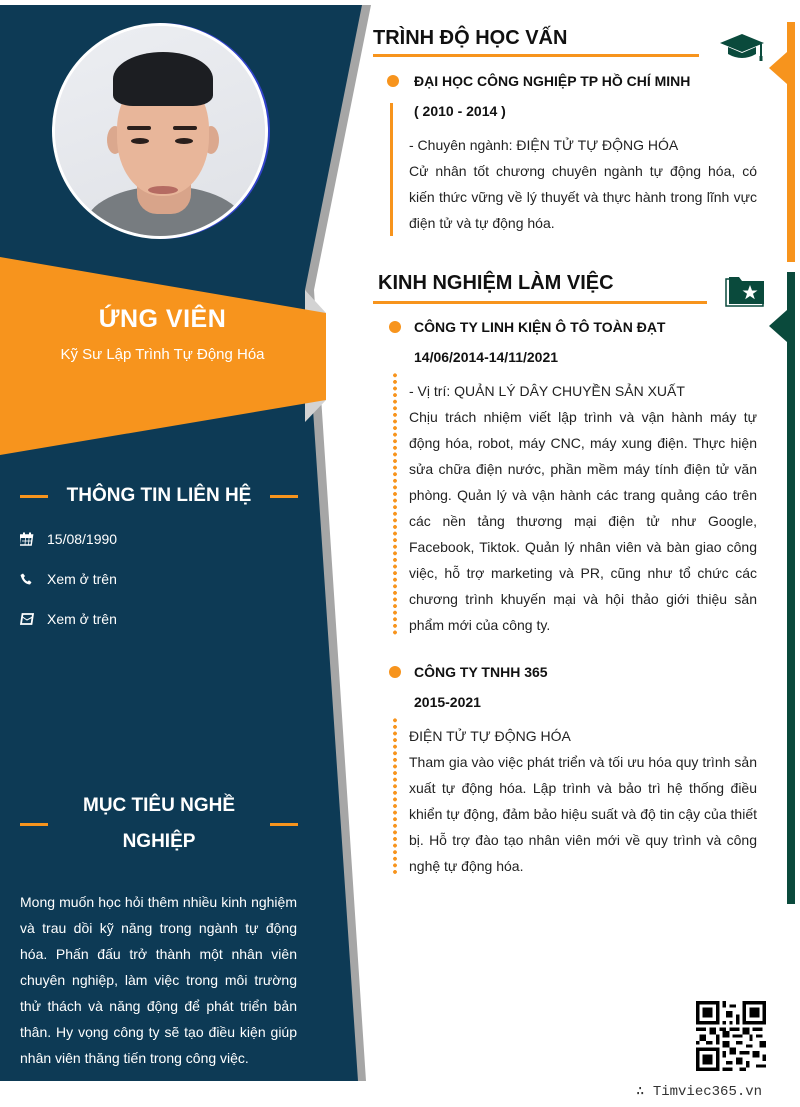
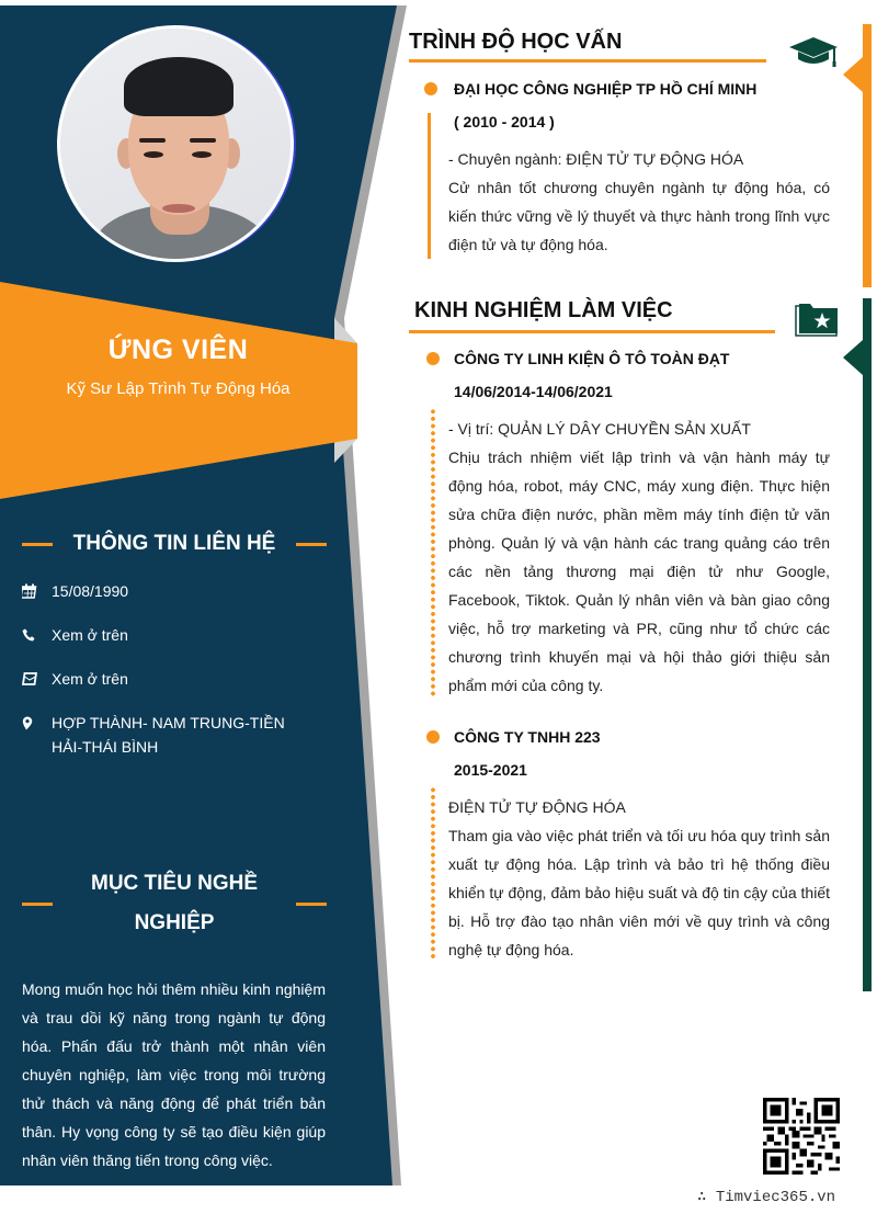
  ỨNG VIÊN
  Kỹ Sư Lập Trình Tự Động Hóa
  THÔNG TIN LIÊN HỆ
  15/08/1990
  Xem ở trên
  Xem ở trên
+ HỢP THÀNH- NAM TRUNG-TIỀN HẢI-THÁI BÌNH
  MỤC TIÊU NGHỀ
  NGHIỆP
  Mong muốn học hỏi thêm nhiều kinh nghiệm và trau dồi kỹ năng trong ngành tự động hóa. Phấn đấu trở thành một nhân viên chuyên nghiệp, làm việc trong môi trường thử thách và năng động để phát triển bản thân. Hy vọng công ty sẽ tạo điều kiện giúp nhân viên thăng tiến trong công việc.
  TRÌNH ĐỘ HỌC VẤN
  ĐẠI HỌC CÔNG NGHIỆP TP HỒ CHÍ MINH
  ( 2010 - 2014 )
  - Chuyên ngành: ĐIỆN TỬ TỰ ĐỘNG HÓA
  Cử nhân tốt chương chuyên ngành tự động hóa, có kiến thức vững về lý thuyết và thực hành trong lĩnh vực điện tử và tự động hóa.
  KINH NGHIỆM LÀM VIỆC
  CÔNG TY LINH KIỆN Ô TÔ TOÀN ĐẠT
- 14/06/2014-14/11/2021
+ 14/06/2014-14/06/2021
  - Vị trí: QUẢN LÝ DÂY CHUYỀN SẢN XUẤT
  Chịu trách nhiệm viết lập trình và vận hành máy tự động hóa, robot, máy CNC, máy xung điện. Thực hiện sửa chữa điện nước, phần mềm máy tính điện tử văn phòng. Quản lý và vận hành các trang quảng cáo trên các nền tảng thương mại điện tử như Google, Facebook, Tiktok. Quản lý nhân viên và bàn giao công việc, hỗ trợ marketing và PR, cũng như tổ chức các chương trình khuyến mại và hội thảo giới thiệu sản phẩm mới của công ty.
- CÔNG TY TNHH 365
+ CÔNG TY TNHH 223
  2015-2021
  ĐIỆN TỬ TỰ ĐỘNG HÓA
  Tham gia vào việc phát triển và tối ưu hóa quy trình sản xuất tự động hóa. Lập trình và bảo trì hệ thống điều khiển tự động, đảm bảo hiệu suất và độ tin cậy của thiết bị. Hỗ trợ đào tạo nhân viên mới về quy trình và công nghệ tự động hóa.
  ∴ Timviec365.vn
